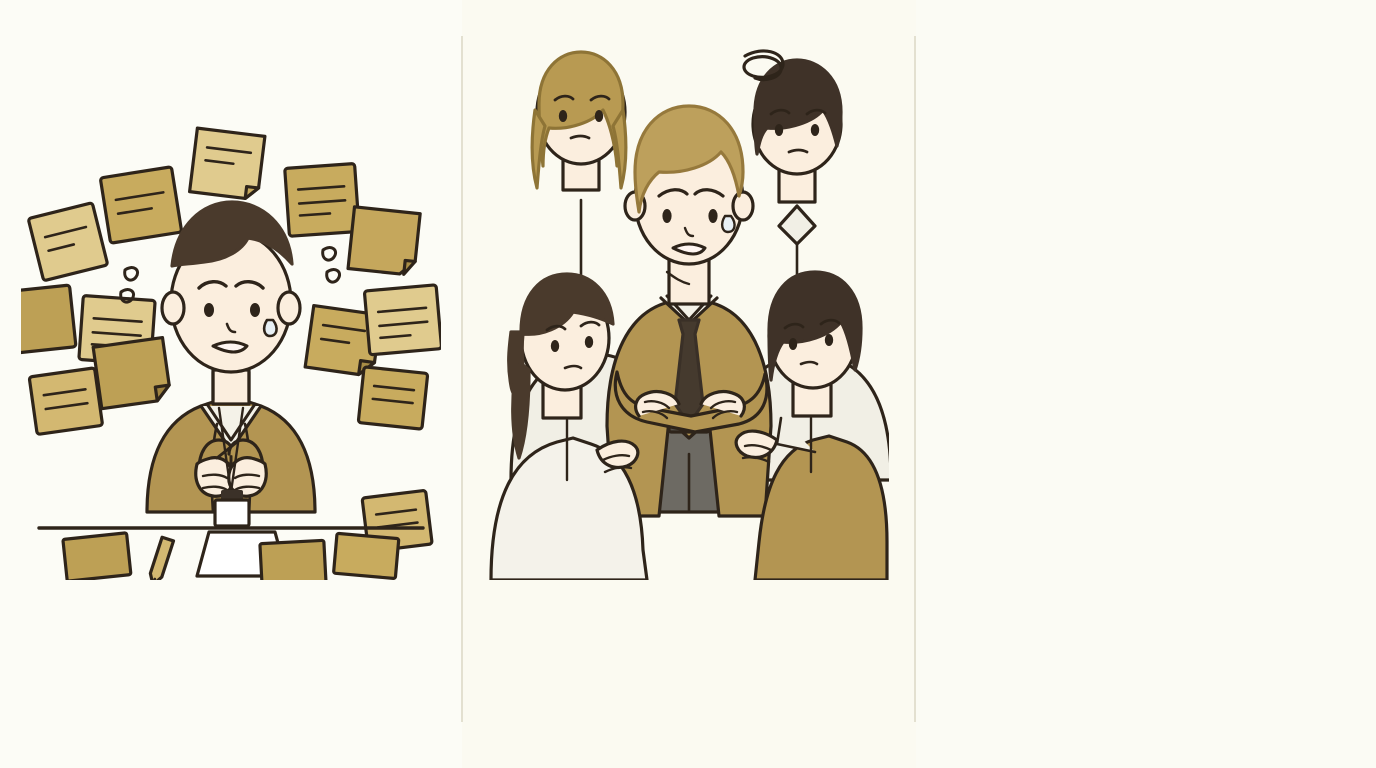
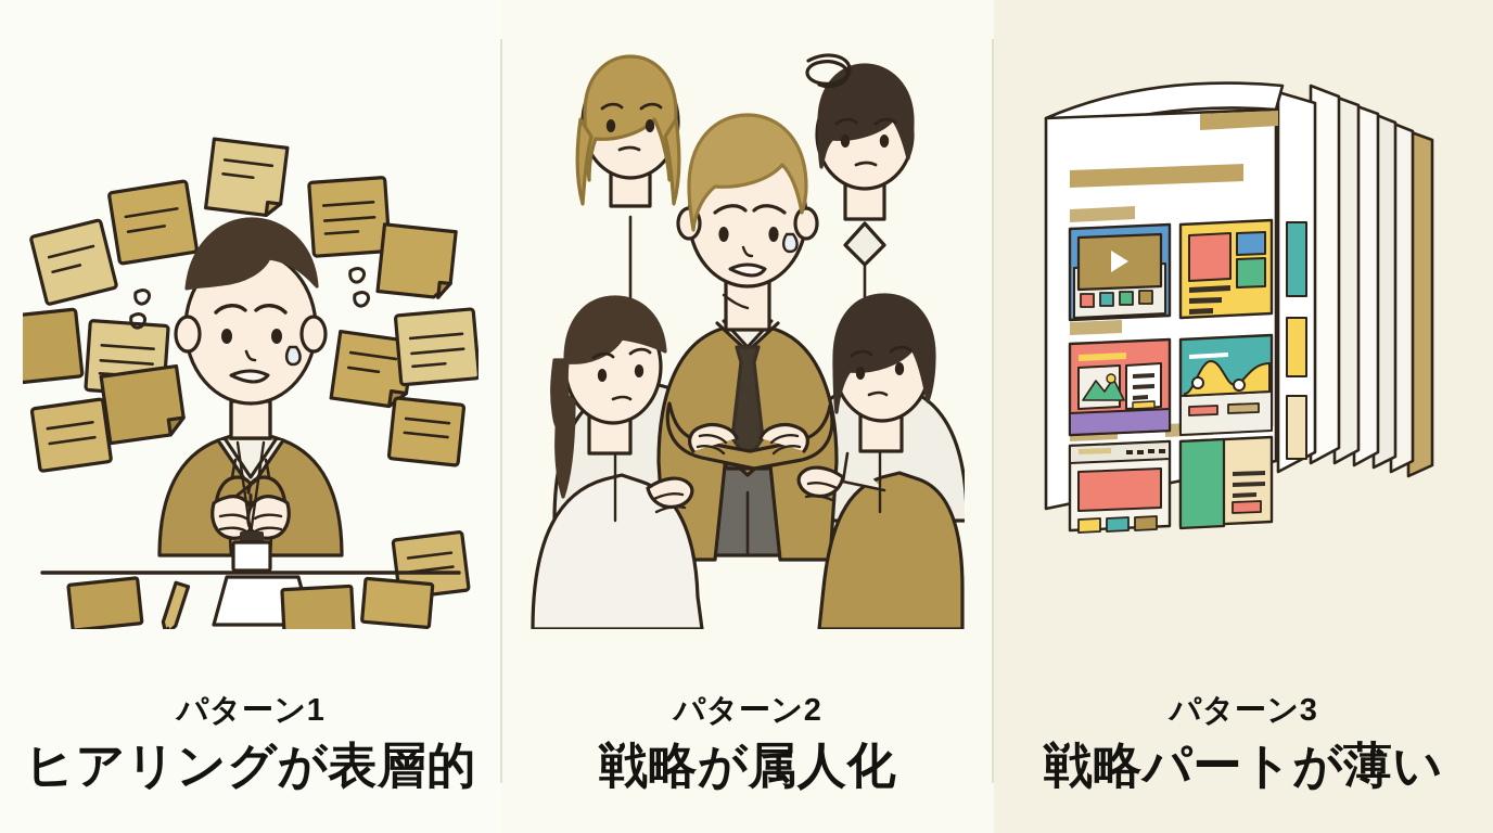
+ パターン1
+ ヒアリングが表層的
+ パターン2
+ 戦略が属人化
+ パターン3
+ 戦略パートが薄い
